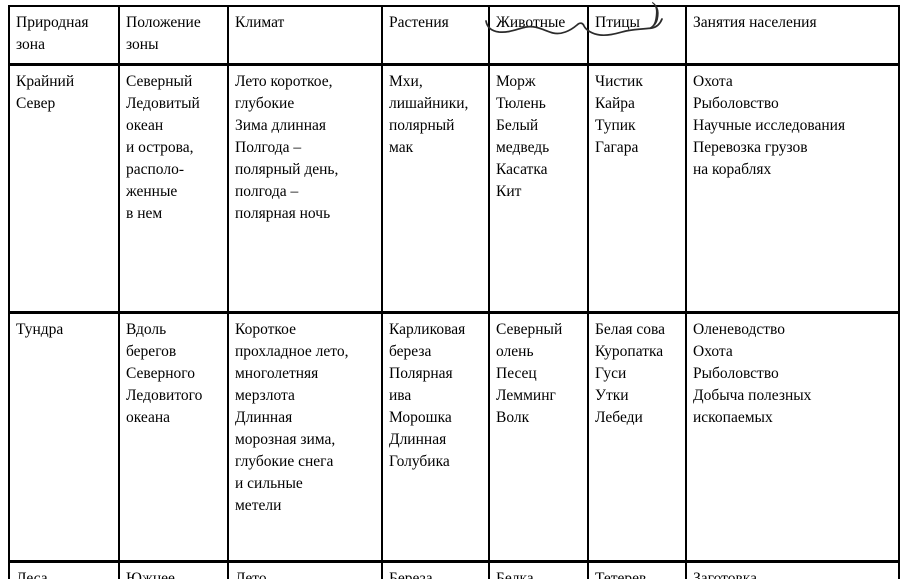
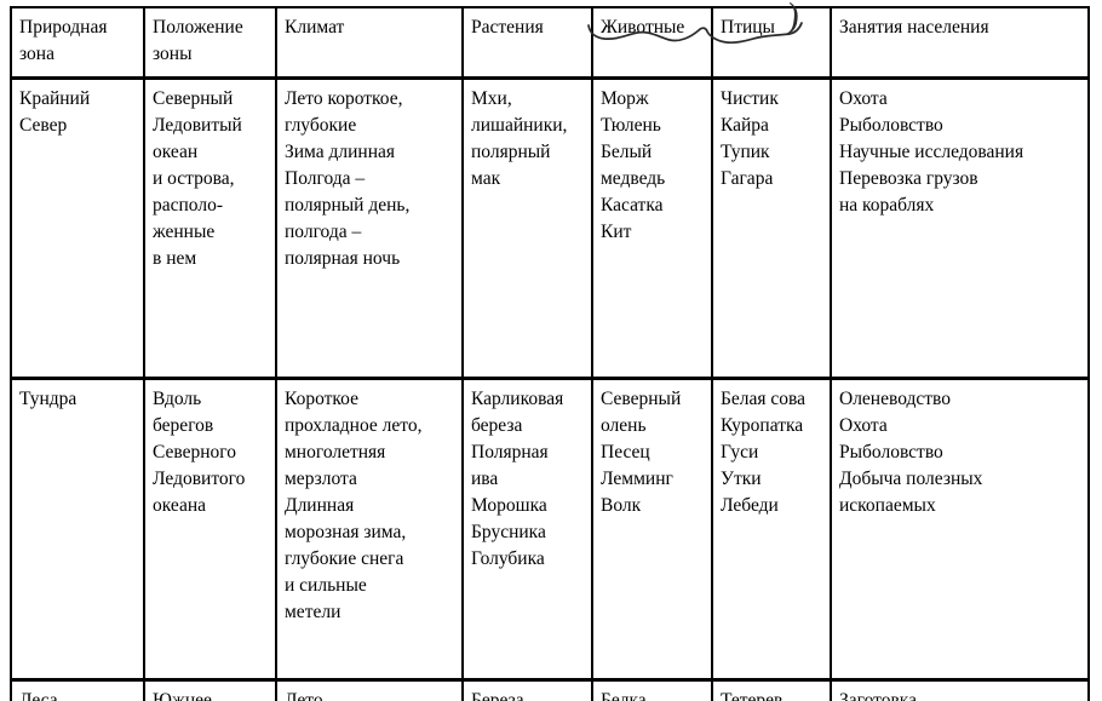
  Природная зона	Положение зоны	Климат	Растения	Животные	Птицы	Занятия населения
  Крайний Север	Северный Ледовитый океан и острова, располо- женные в нем	Лето короткое, глубокие Зима длинная Полгода – полярный день, полгода – полярная ночь	Мхи, лишайники, полярный мак	Морж Тюлень Белый медведь Касатка Кит	Чистик Кайра Тупик Гагара	Охота Рыболовство Научные исследования Перевозка грузов на кораблях
- Тундра	Вдоль берегов Северного Ледовитого океана	Короткое прохладное лето, многолетняя мерзлота Длинная морозная зима, глубокие снега и сильные метели	Карликовая береза Полярная ива Морошка Длинная Голубика	Северный олень Песец Лемминг Волк	Белая сова Куропатка Гуси Утки Лебеди	Оленеводство Охота Рыболовство Добыча полезных ископаемых
+ Тундра	Вдоль берегов Северного Ледовитого океана	Короткое прохладное лето, многолетняя мерзлота Длинная морозная зима, глубокие снега и сильные метели	Карликовая береза Полярная ива Морошка Брусника Голубика	Северный олень Песец Лемминг Волк	Белая сова Куропатка Гуси Утки Лебеди	Оленеводство Охота Рыболовство Добыча полезных ископаемых
  Леса	Южнее	Лето	Береза	Белка	Тетерев	Заготовка
